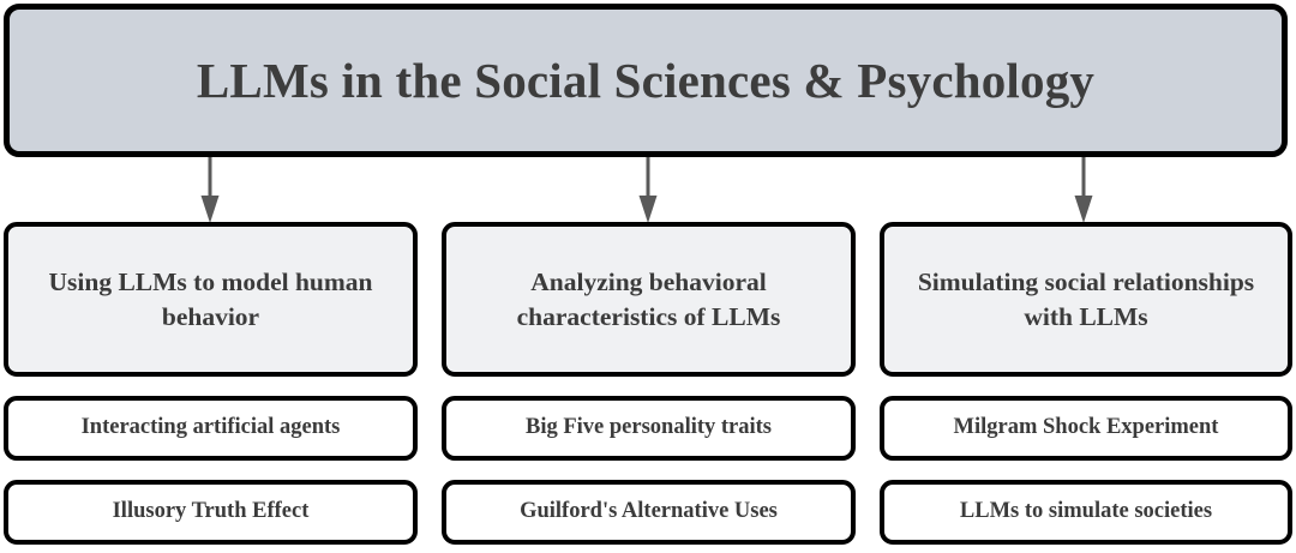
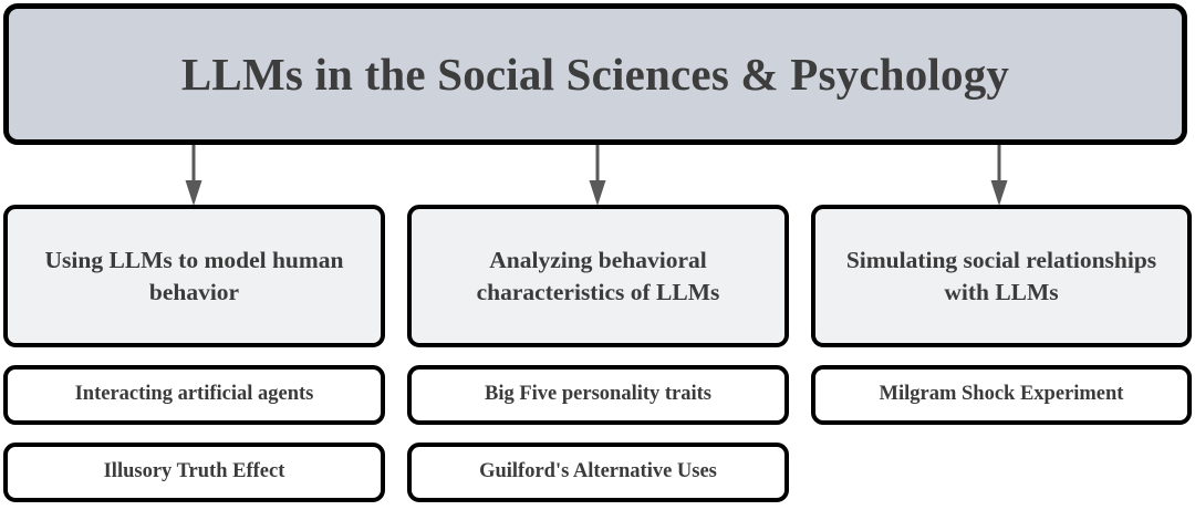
  LLMs in the Social Sciences & Psychology
  Using LLMs to model human behavior
  Analyzing behavioral characteristics of LLMs
  Simulating social relationships with LLMs
  Interacting artificial agents
  Big Five personality traits
  Milgram Shock Experiment
  Illusory Truth Effect
  Guilford's Alternative Uses
- LLMs to simulate societies
